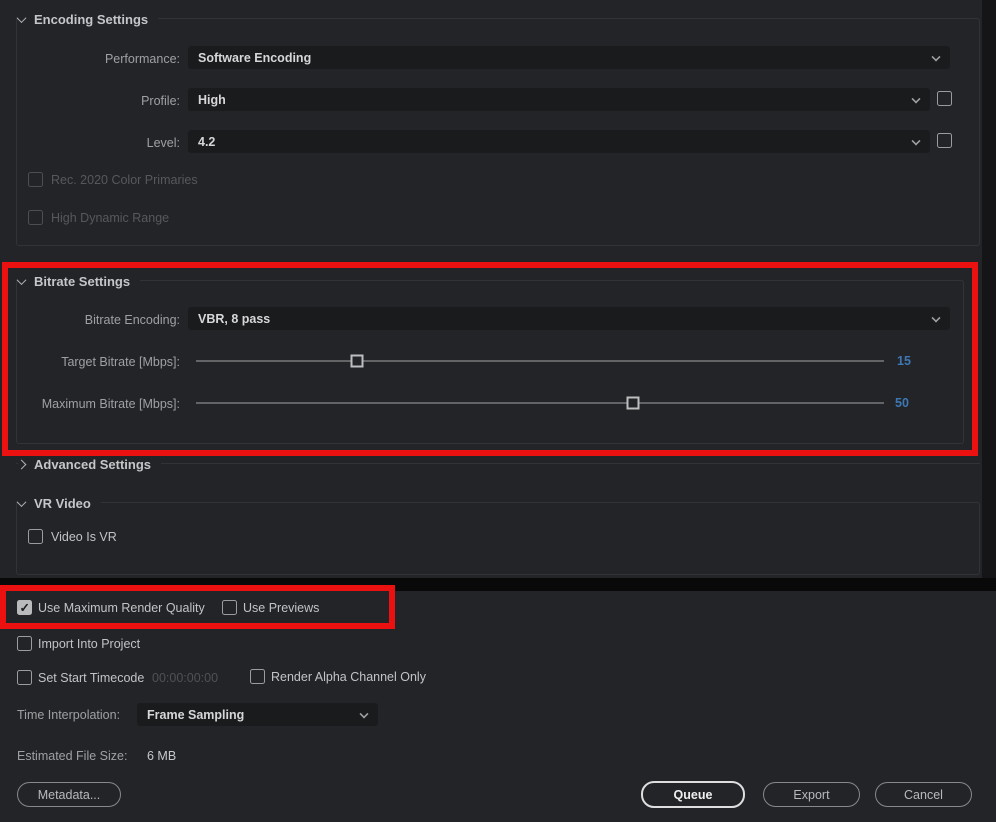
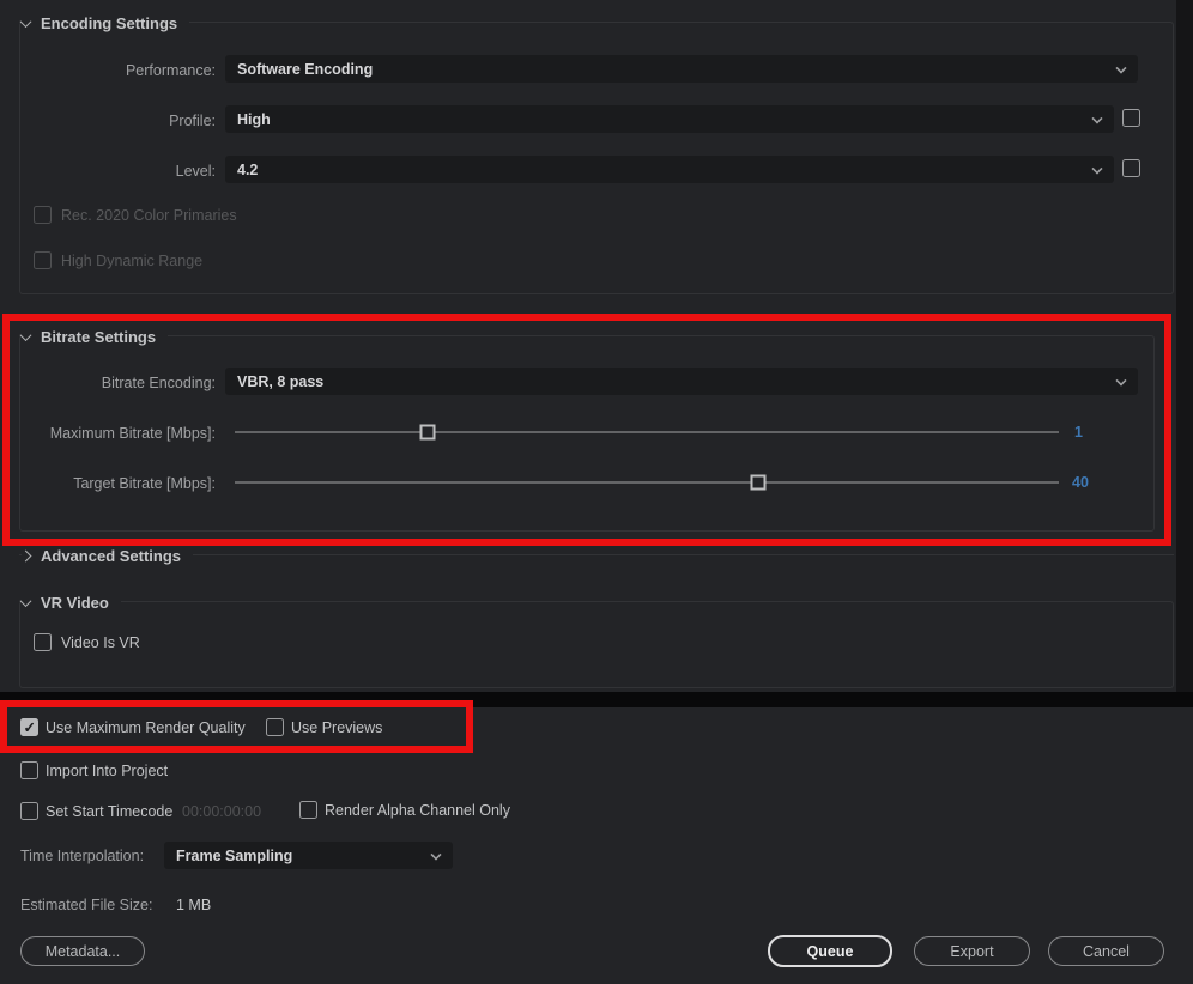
  Encoding Settings
  Performance:
  Software Encoding
  Profile:
  High
  Level:
  4.2
  Rec. 2020 Color Primaries
  High Dynamic Range
  Bitrate Settings
  Bitrate Encoding:
  VBR, 8 pass
- Target Bitrate [Mbps]:
+ Maximum Bitrate [Mbps]:
- 15
+ 1
- Maximum Bitrate [Mbps]:
+ Target Bitrate [Mbps]:
- 50
+ 40
  Advanced Settings
  VR Video
  Video Is VR
  Use Maximum Render Quality
  Use Previews
  Import Into Project
  Set Start Timecode
  00:00:00:00
  Render Alpha Channel Only
  Time Interpolation:
  Frame Sampling
  Estimated File Size:
- 6 MB
+ 1 MB
  Metadata...
  Queue
  Export
  Cancel
